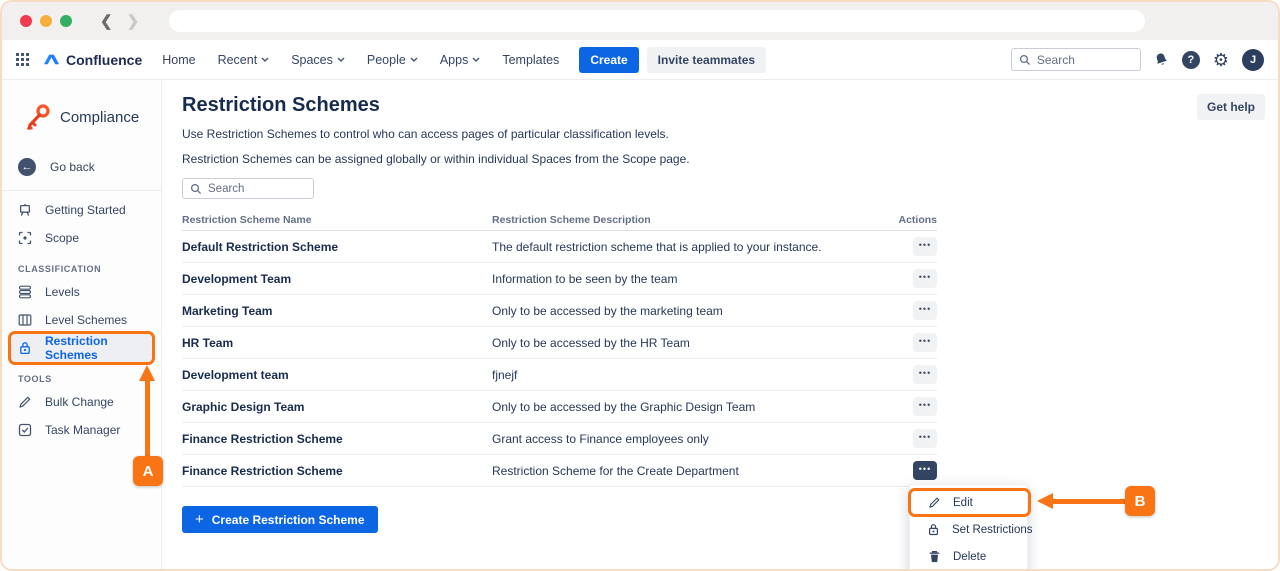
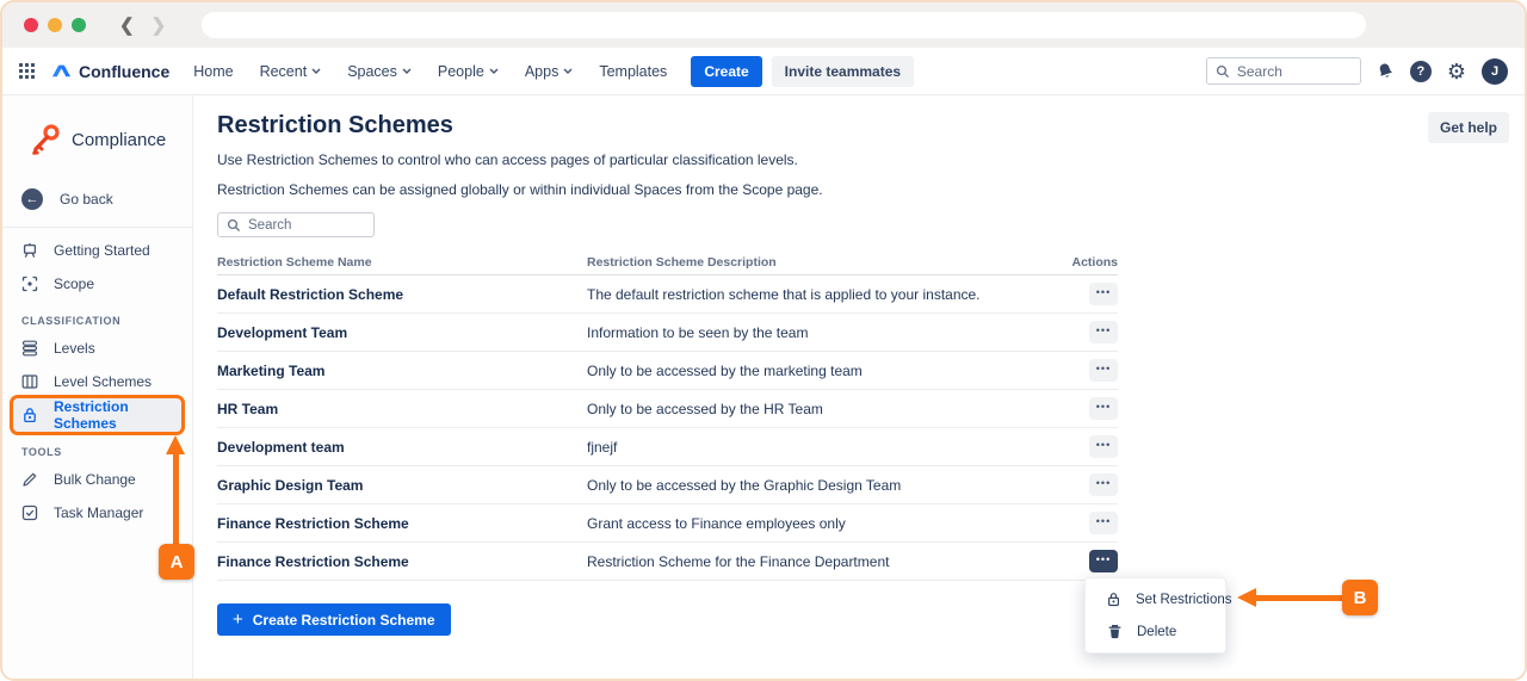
  ❮
  ❯
  Confluence
  Home
  Recent
  Spaces
  People
  Apps
  Templates
  Create
  Invite teammates
  Search
  ?
  ⚙
  J
  Compliance
  ←
  Go back
  Getting Started
  Scope
  CLASSIFICATION
  Levels
  Level Schemes
  Restriction Schemes
  TOOLS
  Bulk Change
  Task Manager
  Get help
  Restriction Schemes
  Use Restriction Schemes to control who can access pages of particular classification levels.
  Restriction Schemes can be assigned globally or within individual Spaces from the Scope page.
  Search
  Restriction Scheme Name
  Restriction Scheme Description
  Actions
  Default Restriction Scheme
  The default restriction scheme that is applied to your instance.
  •••
  Development Team
  Information to be seen by the team
  •••
  Marketing Team
  Only to be accessed by the marketing team
  •••
  HR Team
  Only to be accessed by the HR Team
  •••
  Development team
  fjnejf
  •••
  Graphic Design Team
  Only to be accessed by the Graphic Design Team
  •••
  Finance Restriction Scheme
  Grant access to Finance employees only
  •••
  Finance Restriction Scheme
- Restriction Scheme for the Create Department
+ Restriction Scheme for the Finance Department
  •••
- Edit
  Set Restrictions
  Delete
  B
  +
  Create Restriction Scheme
  A
